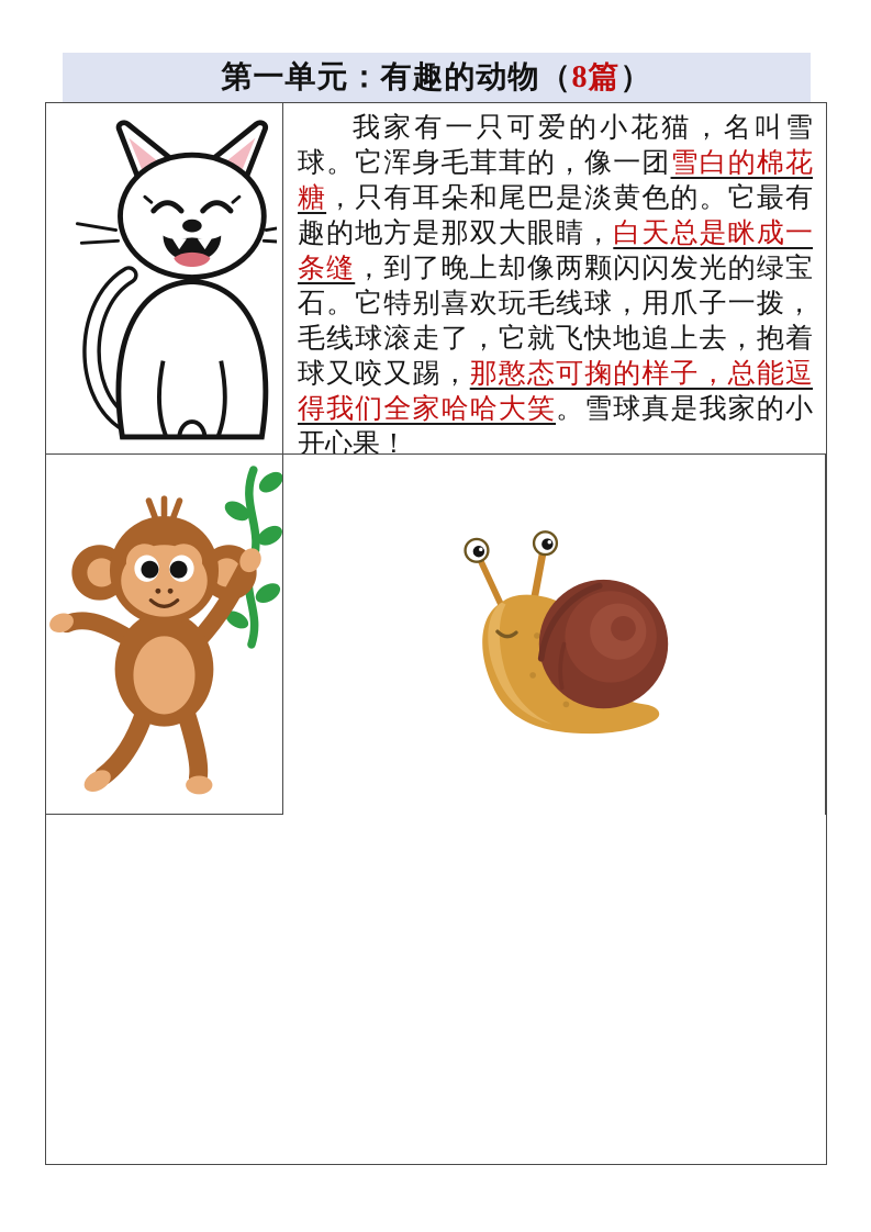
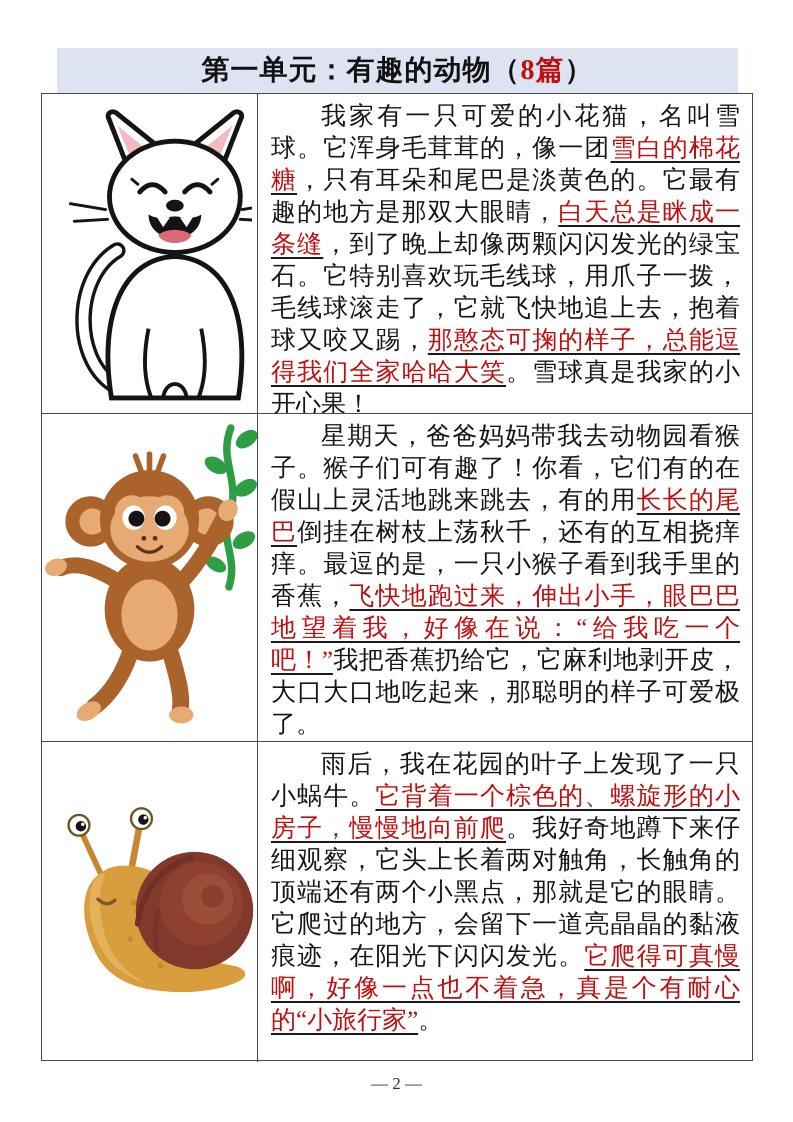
  第一单元：有趣的动物（
  8篇
  ）
  我家有一只可爱的小花猫，名叫雪球。它浑身毛茸茸的，像一团雪白的棉花糖，只有耳朵和尾巴是淡黄色的。它最有趣的地方是那双大眼睛，白天总是眯成一条缝，到了晚上却像两颗闪闪发光的绿宝石。它特别喜欢玩毛线球，用爪子一拨，毛线球滚走了，它就飞快地追上去，抱着球又咬又踢，那憨态可掬的样子，总能逗得我们全家哈哈大笑。雪球真是我家的小开心果！
+ 星期天，爸爸妈妈带我去动物园看猴子。猴子们可有趣了！你看，它们有的在假山上灵活地跳来跳去，有的用长长的尾巴倒挂在树枝上荡秋千，还有的互相挠痒痒。最逗的是，一只小猴子看到我手里的香蕉，飞快地跑过来，伸出小手，眼巴巴地望着我，好像在说：“给我吃一个吧！”我把香蕉扔给它，它麻利地剥开皮，大口大口地吃起来，那聪明的样子可爱极了。
+ 雨后，我在花园的叶子上发现了一只小蜗牛。它背着一个棕色的、螺旋形的小房子，慢慢地向前爬。我好奇地蹲下来仔细观察，它头上长着两对触角，长触角的顶端还有两个小黑点，那就是它的眼睛。它爬过的地方，会留下一道亮晶晶的黏液痕迹，在阳光下闪闪发光。它爬得可真慢啊，好像一点也不着急，真是个有耐心的“小旅行家”。
+ — 2 —
